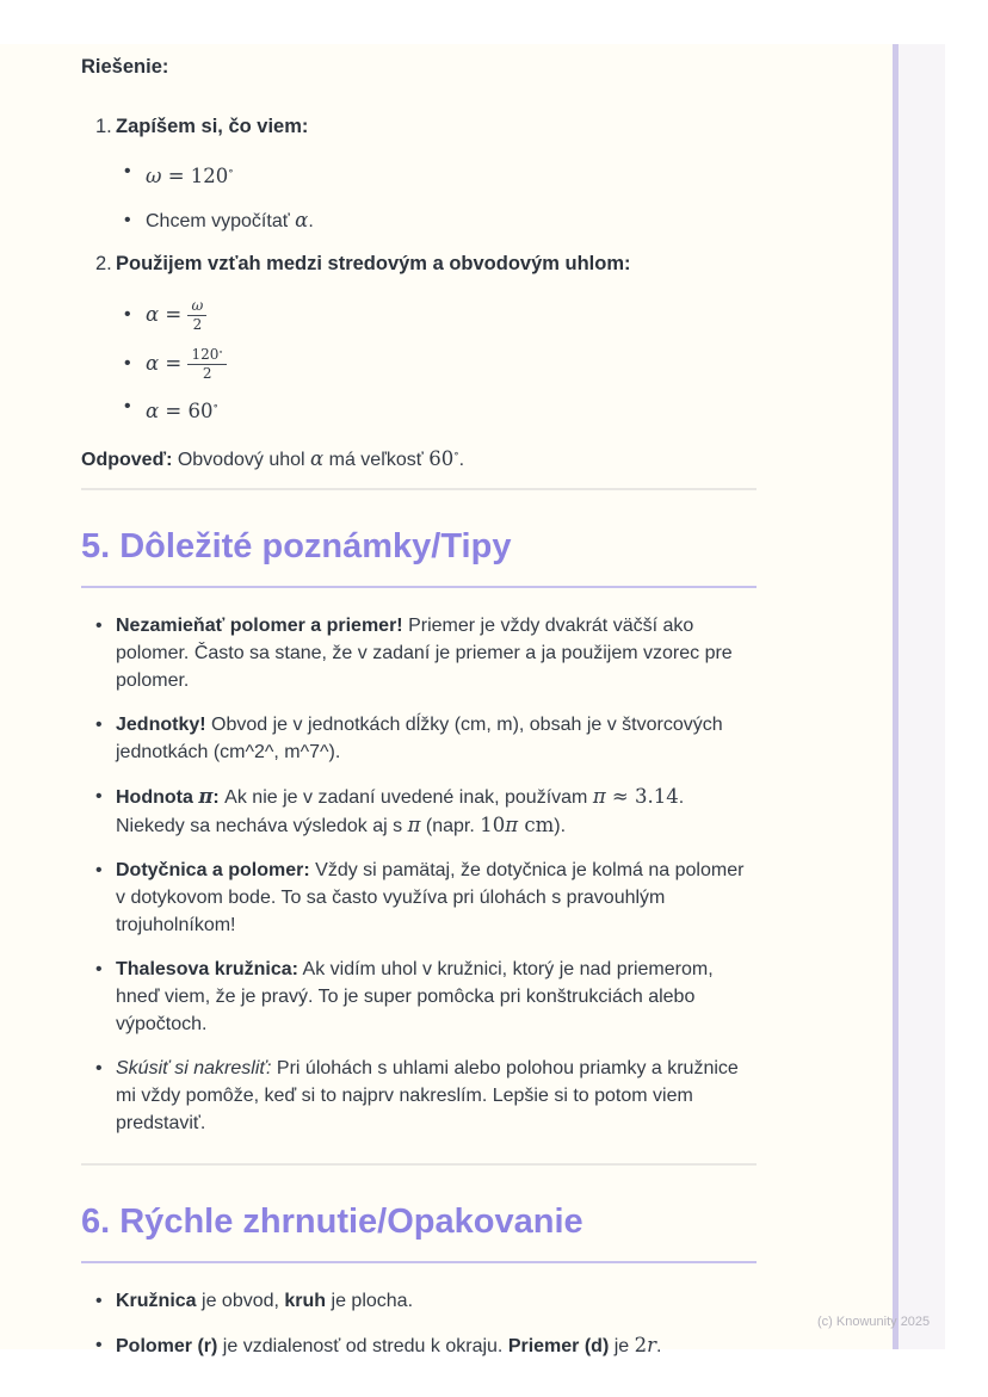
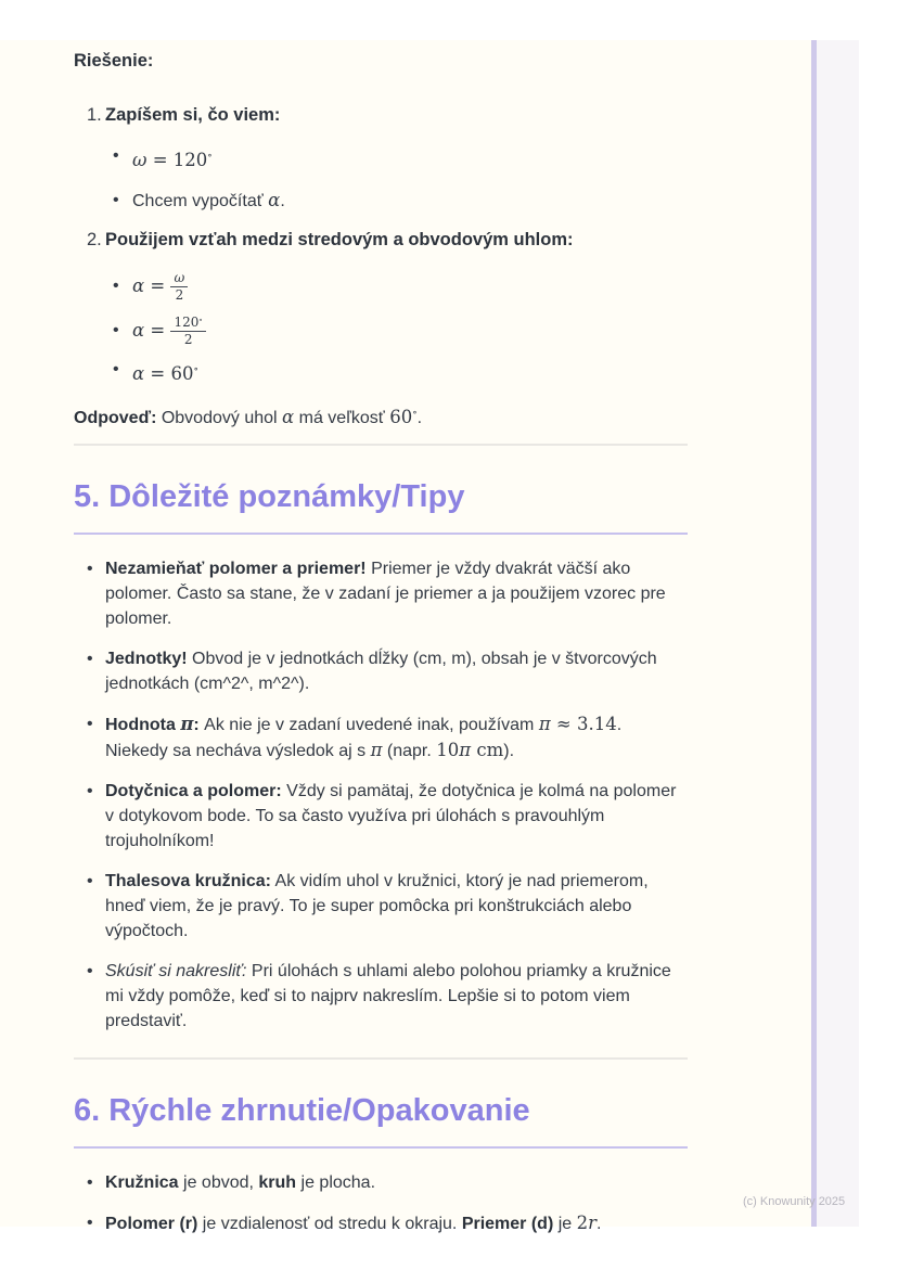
  Riešenie:
  1. Zapíšem si, čo viem:
  ω = 120∘
  Chcem vypočítať α.
  2. Použijem vzťah medzi stredovým a obvodovým uhlom:
  α =
  ω
  2
  α =
  120∘
  2
  α = 60∘
  Odpoveď: Obvodový uhol α má veľkosť 60∘.
  5. Dôležité poznámky/Tipy
  Nezamieňať polomer a priemer! Priemer je vždy dvakrát väčší ako polomer. Často sa stane, že v zadaní je priemer a ja použijem vzorec pre polomer.
- Jednotky! Obvod je v jednotkách dĺžky (cm, m), obsah je v štvorcových jednotkách (cm^2^, m^7^).
+ Jednotky! Obvod je v jednotkách dĺžky (cm, m), obsah je v štvorcových jednotkách (cm^2^, m^2^).
  Hodnota π: Ak nie je v zadaní uvedené inak, používam π ≈ 3.14. Niekedy sa necháva výsledok aj s π (napr. 10π cm).
  Dotyčnica a polomer: Vždy si pamätaj, že dotyčnica je kolmá na polomer v dotykovom bode. To sa často využíva pri úlohách s pravouhlým trojuholníkom!
  Thalesova kružnica: Ak vidím uhol v kružnici, ktorý je nad priemerom, hneď viem, že je pravý. To je super pomôcka pri konštrukciách alebo výpočtoch.
  Skúsiť si nakresliť: Pri úlohách s uhlami alebo polohou priamky a kružnice mi vždy pomôže, keď si to najprv nakreslím. Lepšie si to potom viem predstaviť.
  6. Rýchle zhrnutie/Opakovanie
  Kružnica je obvod, kruh je plocha.
  Polomer (r) je vzdialenosť od stredu k okraju. Priemer (d) je 2r.
  (c) Knowunity 2025
